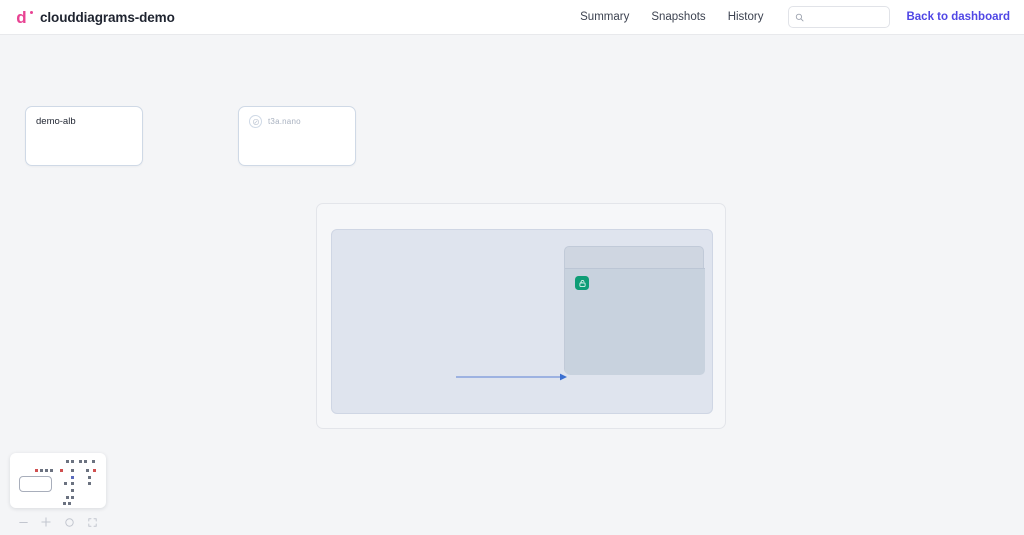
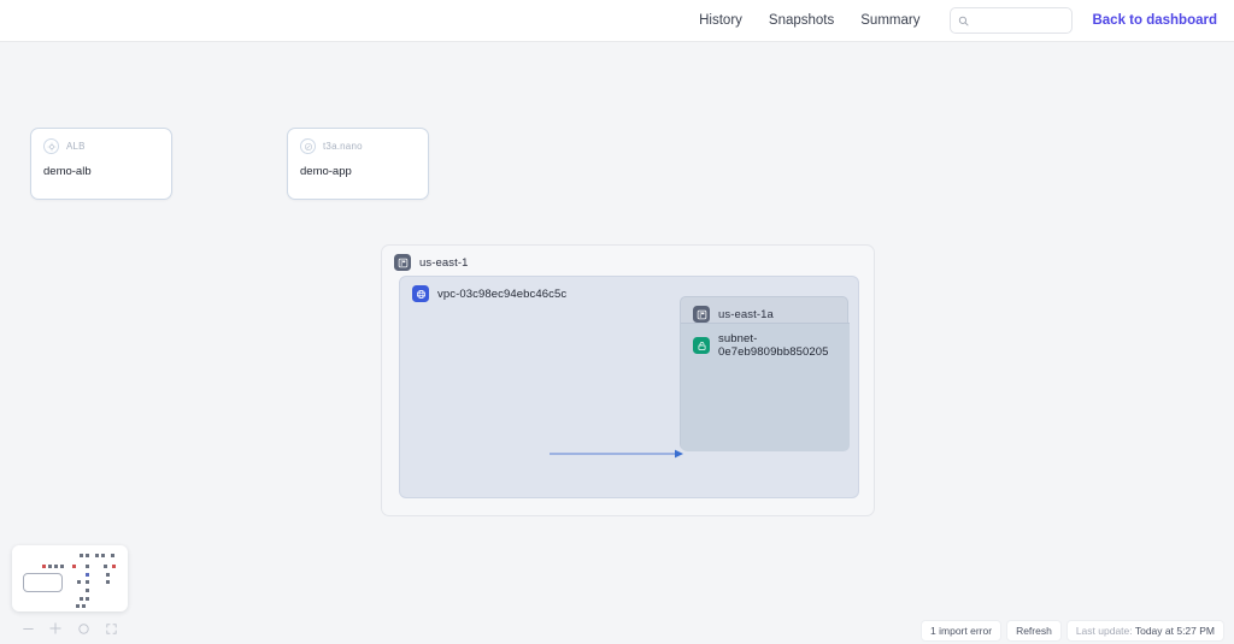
- d
- clouddiagrams-demo
- Summary
+ History
  Snapshots
- History
+ Summary
  Back to dashboard
+ us-east-1
+ vpc-03c98ec94ebc46c5c
+ us-east-1a
+ subnet-0e7eb9809bb850205
+ ALB
  demo-alb
  t3a.nano
+ demo-app
+ 1 import error
+ Refresh
+ Last update: Today at 5:27 PM
